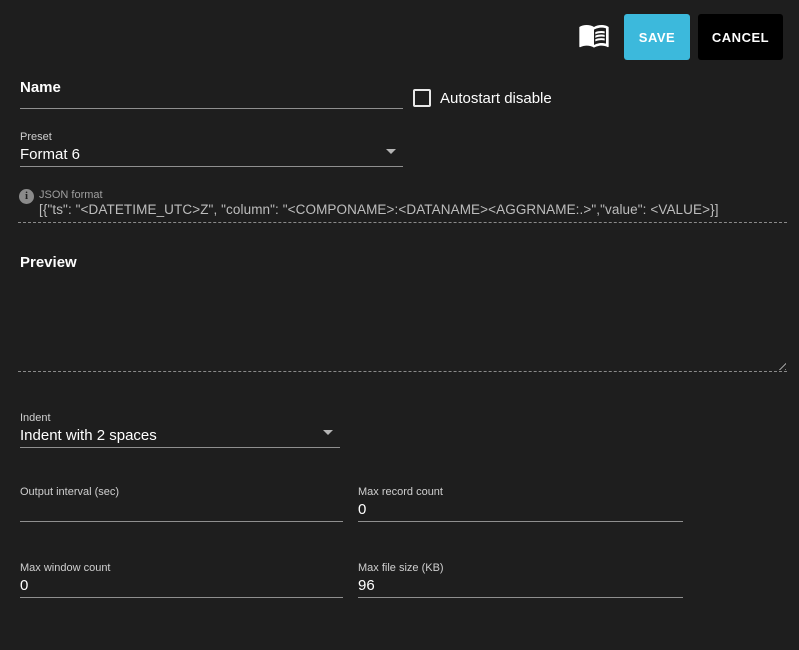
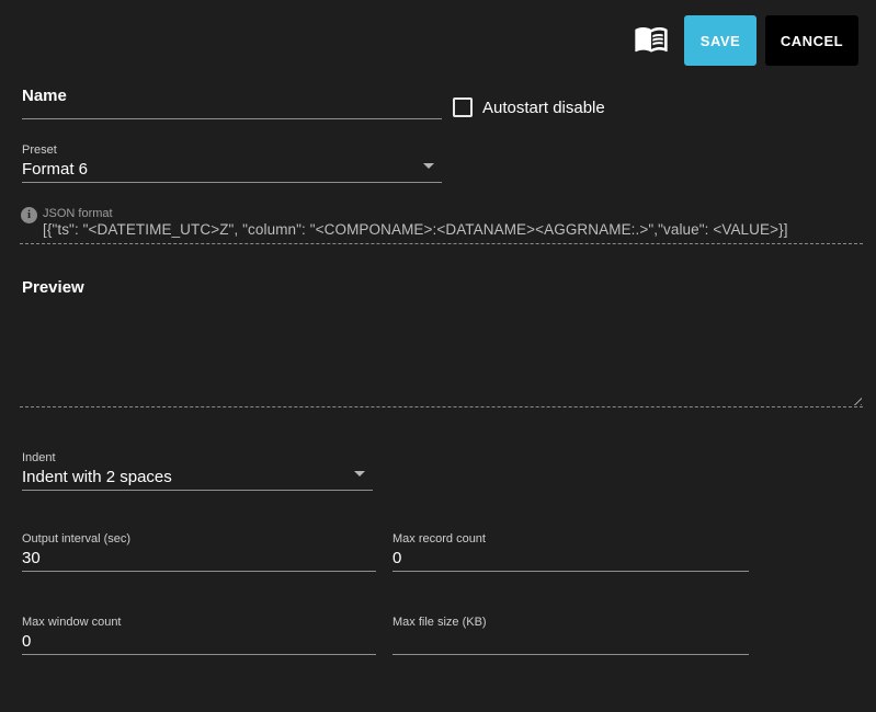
  SAVE
  CANCEL
  Name
  Autostart disable
  Preset
  Format 6
  i
  JSON format
  [{"ts": "<DATETIME_UTC>Z", "column": "<COMPONAME>:<DATANAME><AGGRNAME:.>","value": <VALUE>}]
  Preview
  Indent
  Indent with 2 spaces
  Output interval (sec)
+ 30
  Max record count
  0
  Max window count
  0
  Max file size (KB)
- 96
